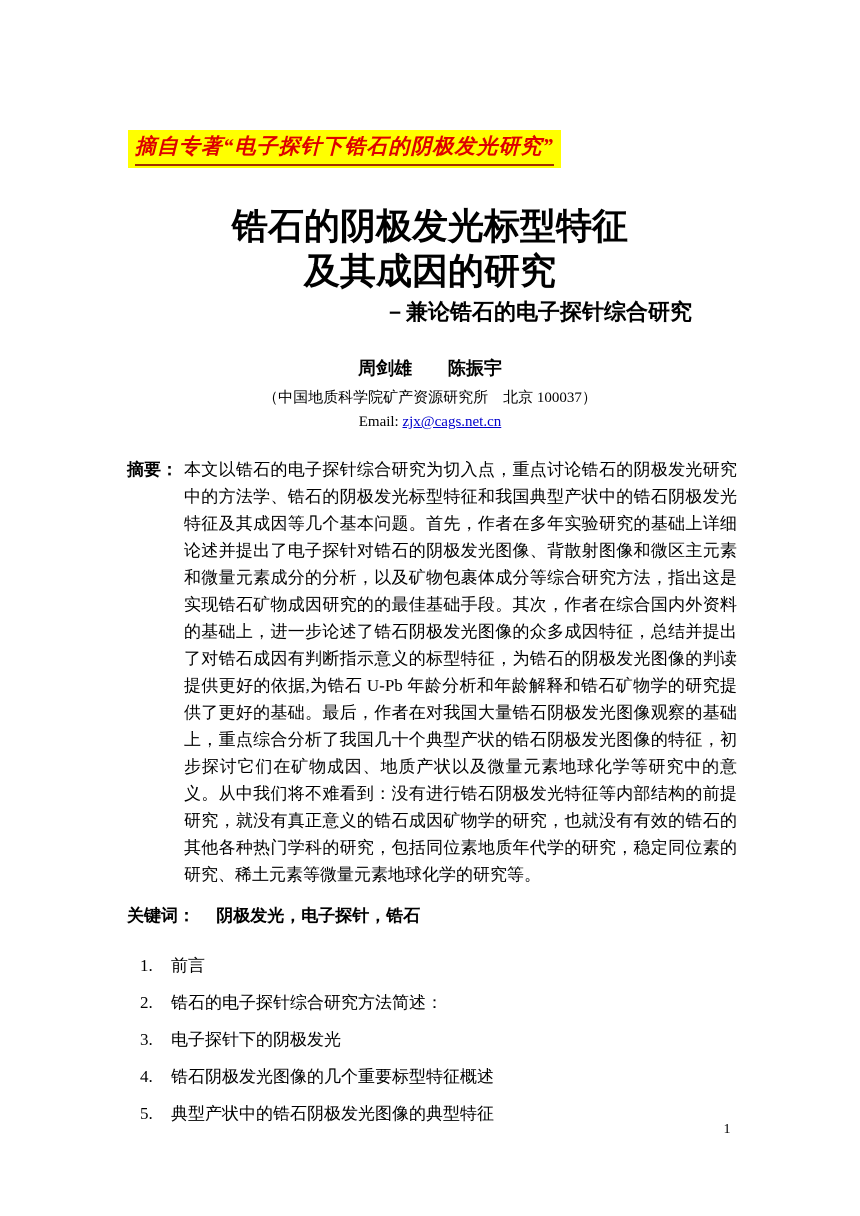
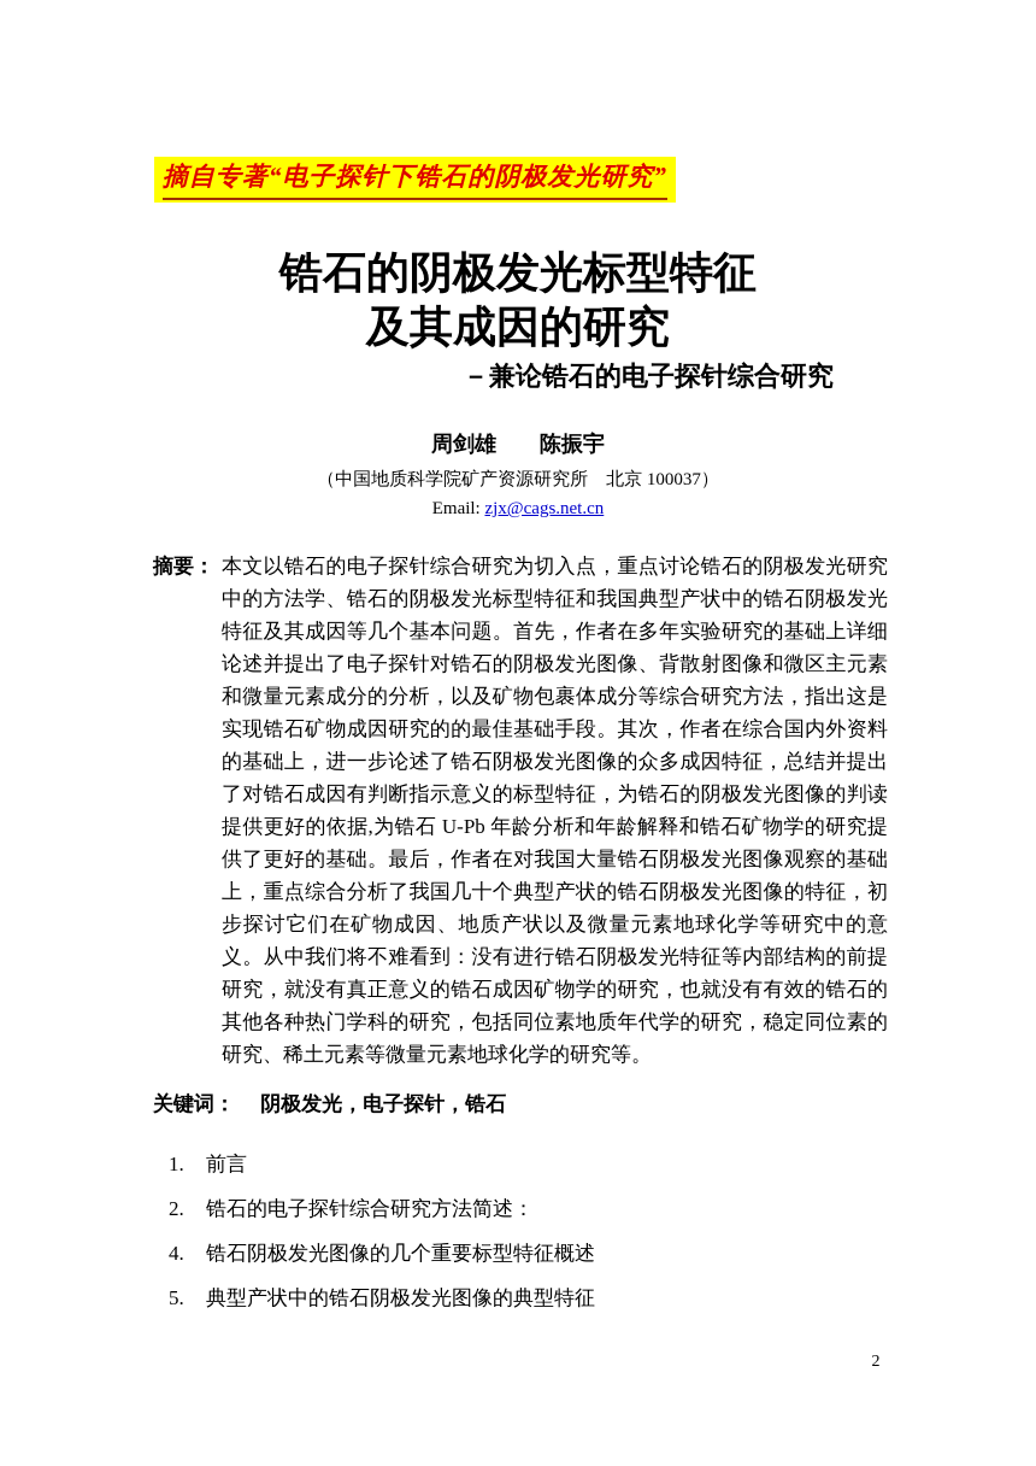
  摘自专著“电子探针下锆石的阴极发光研究”
  锆石的阴极发光标型特征
  及其成因的研究
  －兼论锆石的电子探针综合研究
  周剑雄 陈振宇
  （中国地质科学院矿产资源研究所 北京 100037）
  Email: zjx@cags.net.cn
  摘要：
  本文以锆石的电子探针综合研究为切入点，重点讨论锆石的阴极发光研究中的方法学、锆石的阴极发光标型特征和我国典型产状中的锆石阴极发光特征及其成因等几个基本问题。首先，作者在多年实验研究的基础上详细论述并提出了电子探针对锆石的阴极发光图像、背散射图像和微区主元素和微量元素成分的分析，以及矿物包裹体成分等综合研究方法，指出这是实现锆石矿物成因研究的的最佳基础手段。其次，作者在综合国内外资料的基础上，进一步论述了锆石阴极发光图像的众多成因特征，总结并提出了对锆石成因有判断指示意义的标型特征，为锆石的阴极发光图像的判读提供更好的依据,为锆石 U-Pb 年龄分析和年龄解释和锆石矿物学的研究提供了更好的基础。最后，作者在对我国大量锆石阴极发光图像观察的基础上，重点综合分析了我国几十个典型产状的锆石阴极发光图像的特征，初步探讨它们在矿物成因、地质产状以及微量元素地球化学等研究中的意义。从中我们将不难看到：没有进行锆石阴极发光特征等内部结构的前提研究，就没有真正意义的锆石成因矿物学的研究，也就没有有效的锆石的其他各种热门学科的研究，包括同位素地质年代学的研究，稳定同位素的研究、稀土元素等微量元素地球化学的研究等。
  关键词： 阴极发光，电子探针，锆石
  1.
  前言
  2.
  锆石的电子探针综合研究方法简述：
- 3.
- 电子探针下的阴极发光
  4.
  锆石阴极发光图像的几个重要标型特征概述
  5.
  典型产状中的锆石阴极发光图像的典型特征
- 1
+ 2
